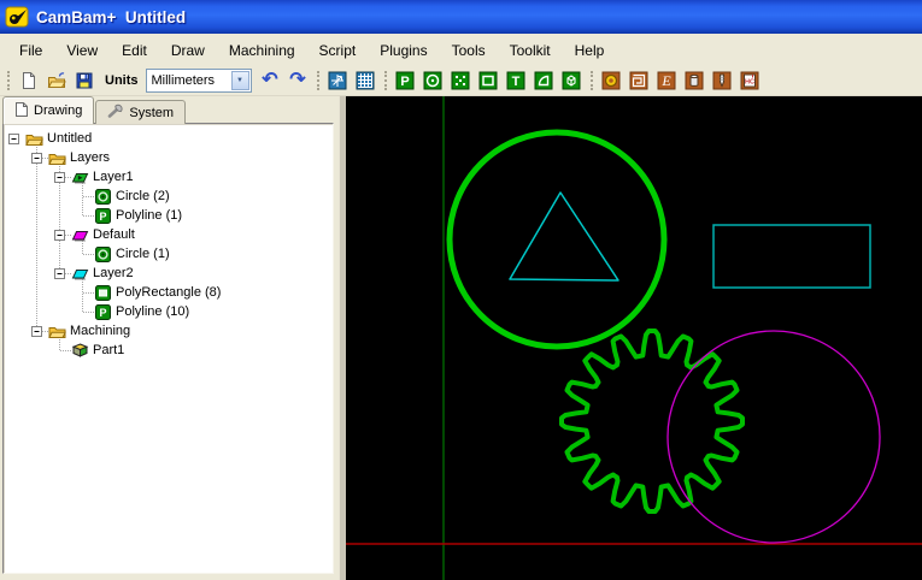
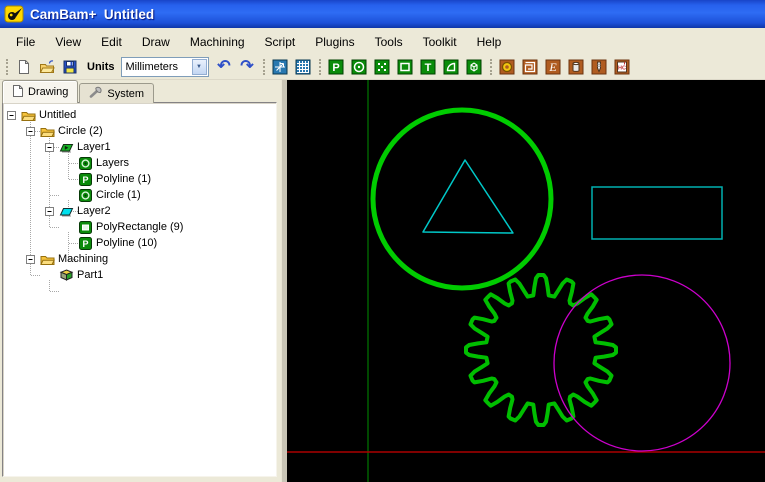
  CamBam+ Untitled
  File
  View
  Edit
  Draw
  Machining
  Script
  Plugins
  Tools
  Toolkit
  Help
  Units
  Millimeters
  ↶
  ↷
  P
  T
  E
  Drawing
  System
  Untitled
- Layers
+ Circle (2)
  Layer1
- Circle (2)
+ Layers
  P
  Polyline (1)
- Default
  Circle (1)
  Layer2
- PolyRectangle (8)
+ PolyRectangle (9)
  P
  Polyline (10)
  Machining
  Part1
